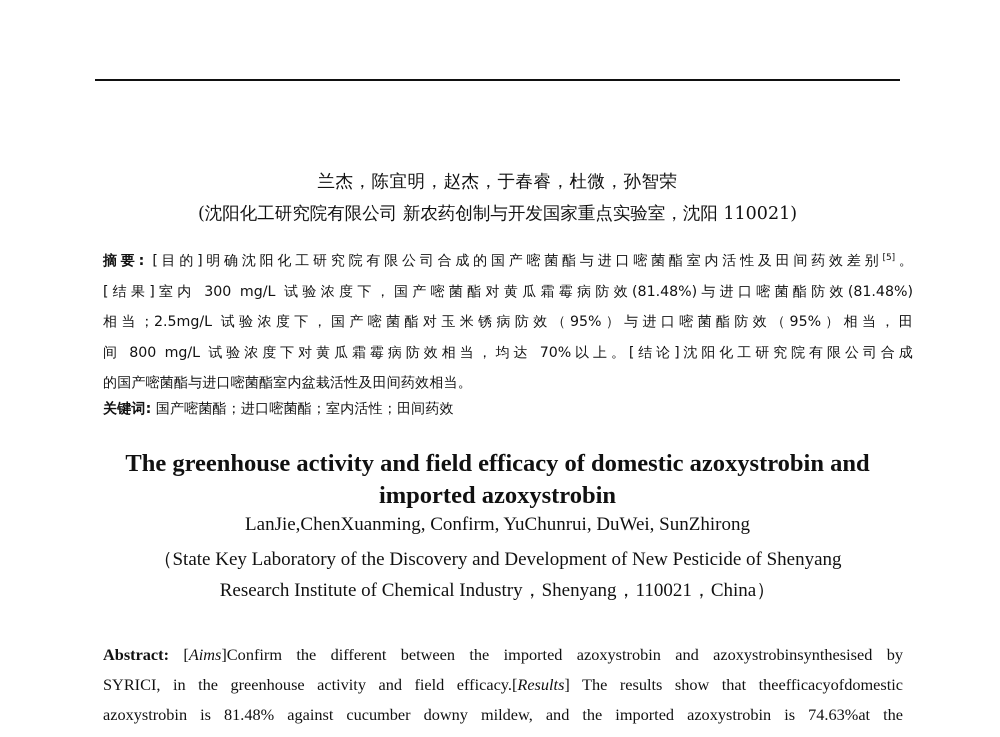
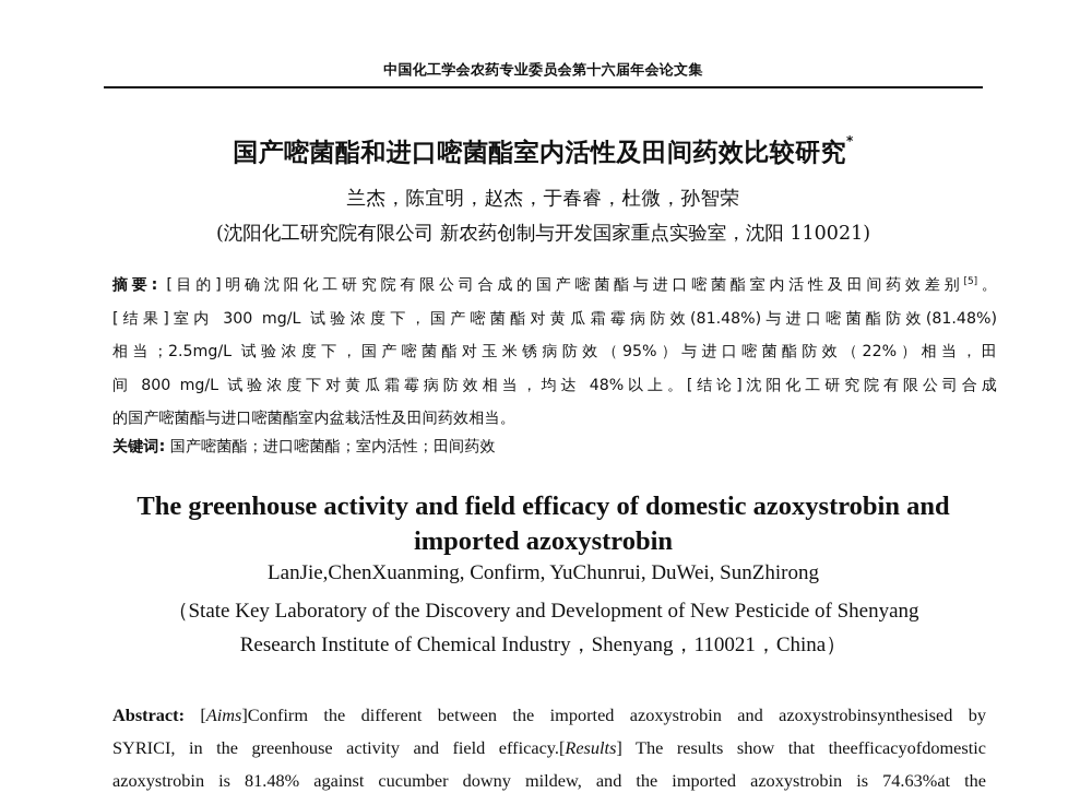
+ 中国化工学会农药专业委员会第十六届年会论文集
+ 国产嘧菌酯和进口嘧菌酯室内活性及田间药效比较研究*
  兰杰，陈宜明，赵杰，于春睿，杜微，孙智荣
  (沈阳化工研究院有限公司 新农药创制与开发国家重点实验室，沈阳 110021)
  摘要: [目的]明确沈阳化工研究院有限公司合成的国产嘧菌酯与进口嘧菌酯室内活性及田间药效差别[5]。
  [结果]室内 300 mg/L 试验浓度下，国产嘧菌酯对黄瓜霜霉病防效(81.48%)与进口嘧菌酯防效(81.48%)
- 相当；2.5mg/L 试验浓度下，国产嘧菌酯对玉米锈病防效（95%）与进口嘧菌酯防效（95%）相当，田
+ 相当；2.5mg/L 试验浓度下，国产嘧菌酯对玉米锈病防效（95%）与进口嘧菌酯防效（22%）相当，田
- 间 800 mg/L 试验浓度下对黄瓜霜霉病防效相当，均达 70%以上。[结论]沈阳化工研究院有限公司合成
+ 间 800 mg/L 试验浓度下对黄瓜霜霉病防效相当，均达 48%以上。[结论]沈阳化工研究院有限公司合成
  的国产嘧菌酯与进口嘧菌酯室内盆栽活性及田间药效相当。
  关键词: 国产嘧菌酯；进口嘧菌酯；室内活性；田间药效
  The greenhouse activity and field efficacy of domestic azoxystrobin and
  imported azoxystrobin
  LanJie,ChenXuanming, Confirm, YuChunrui, DuWei, SunZhirong
  （State Key Laboratory of the Discovery and Development of New Pesticide of Shenyang
  Research Institute of Chemical Industry，Shenyang，110021，China）
  Abstract: [Aims]Confirm the different between the imported azoxystrobin and azoxystrobinsynthesised by
  SYRICI, in the greenhouse activity and field efficacy.[Results] The results show that theefficacyofdomestic
  azoxystrobin is 81.48% against cucumber downy mildew, and the imported azoxystrobin is 74.63%at the
